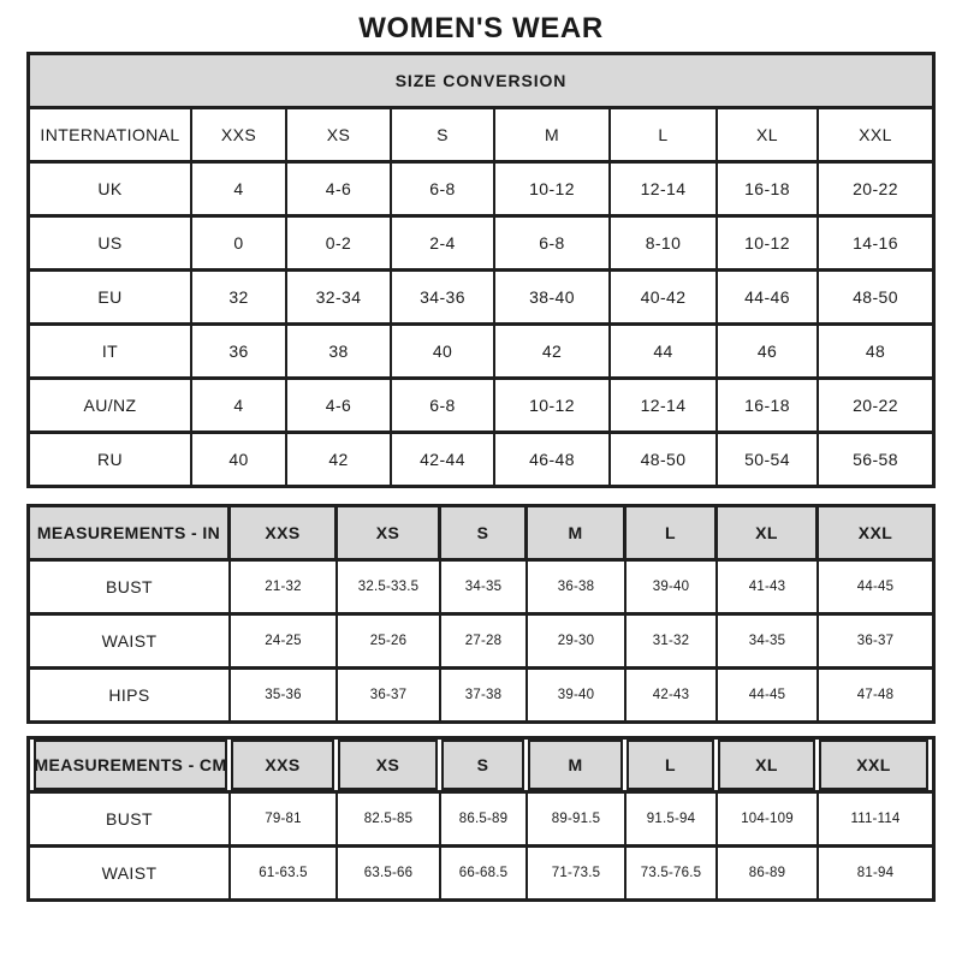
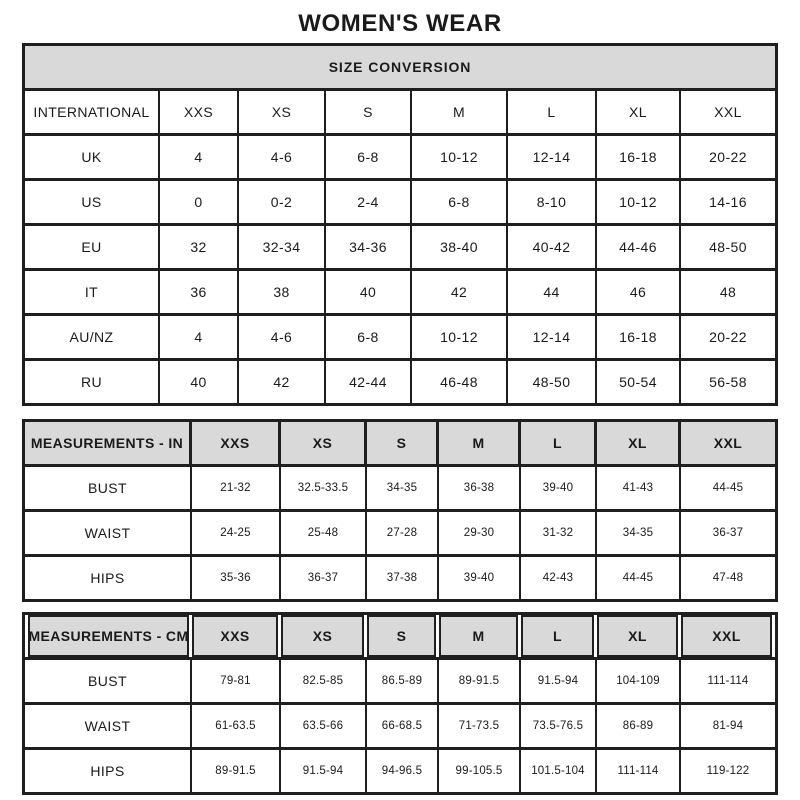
  WOMEN'S WEAR
  SIZE CONVERSION
  INTERNATIONAL	XXS	XS	S	M	L	XL	XXL
  UK	4	4-6	6-8	10-12	12-14	16-18	20-22
  US	0	0-2	2-4	6-8	8-10	10-12	14-16
  EU	32	32-34	34-36	38-40	40-42	44-46	48-50
  IT	36	38	40	42	44	46	48
  AU/NZ	4	4-6	6-8	10-12	12-14	16-18	20-22
  RU	40	42	42-44	46-48	48-50	50-54	56-58
  MEASUREMENTS - IN	XXS	XS	S	M	L	XL	XXL
  BUST	21-32	32.5-33.5	34-35	36-38	39-40	41-43	44-45
- WAIST	24-25	25-26	27-28	29-30	31-32	34-35	36-37
+ WAIST	24-25	25-48	27-28	29-30	31-32	34-35	36-37
  HIPS	35-36	36-37	37-38	39-40	42-43	44-45	47-48
  MEASUREMENTS - CM	XXS	XS	S	M	L	XL	XXL
  BUST	79-81	82.5-85	86.5-89	89-91.5	91.5-94	104-109	111-114
  WAIST	61-63.5	63.5-66	66-68.5	71-73.5	73.5-76.5	86-89	81-94
+ HIPS	89-91.5	91.5-94	94-96.5	99-105.5	101.5-104	111-114	119-122
